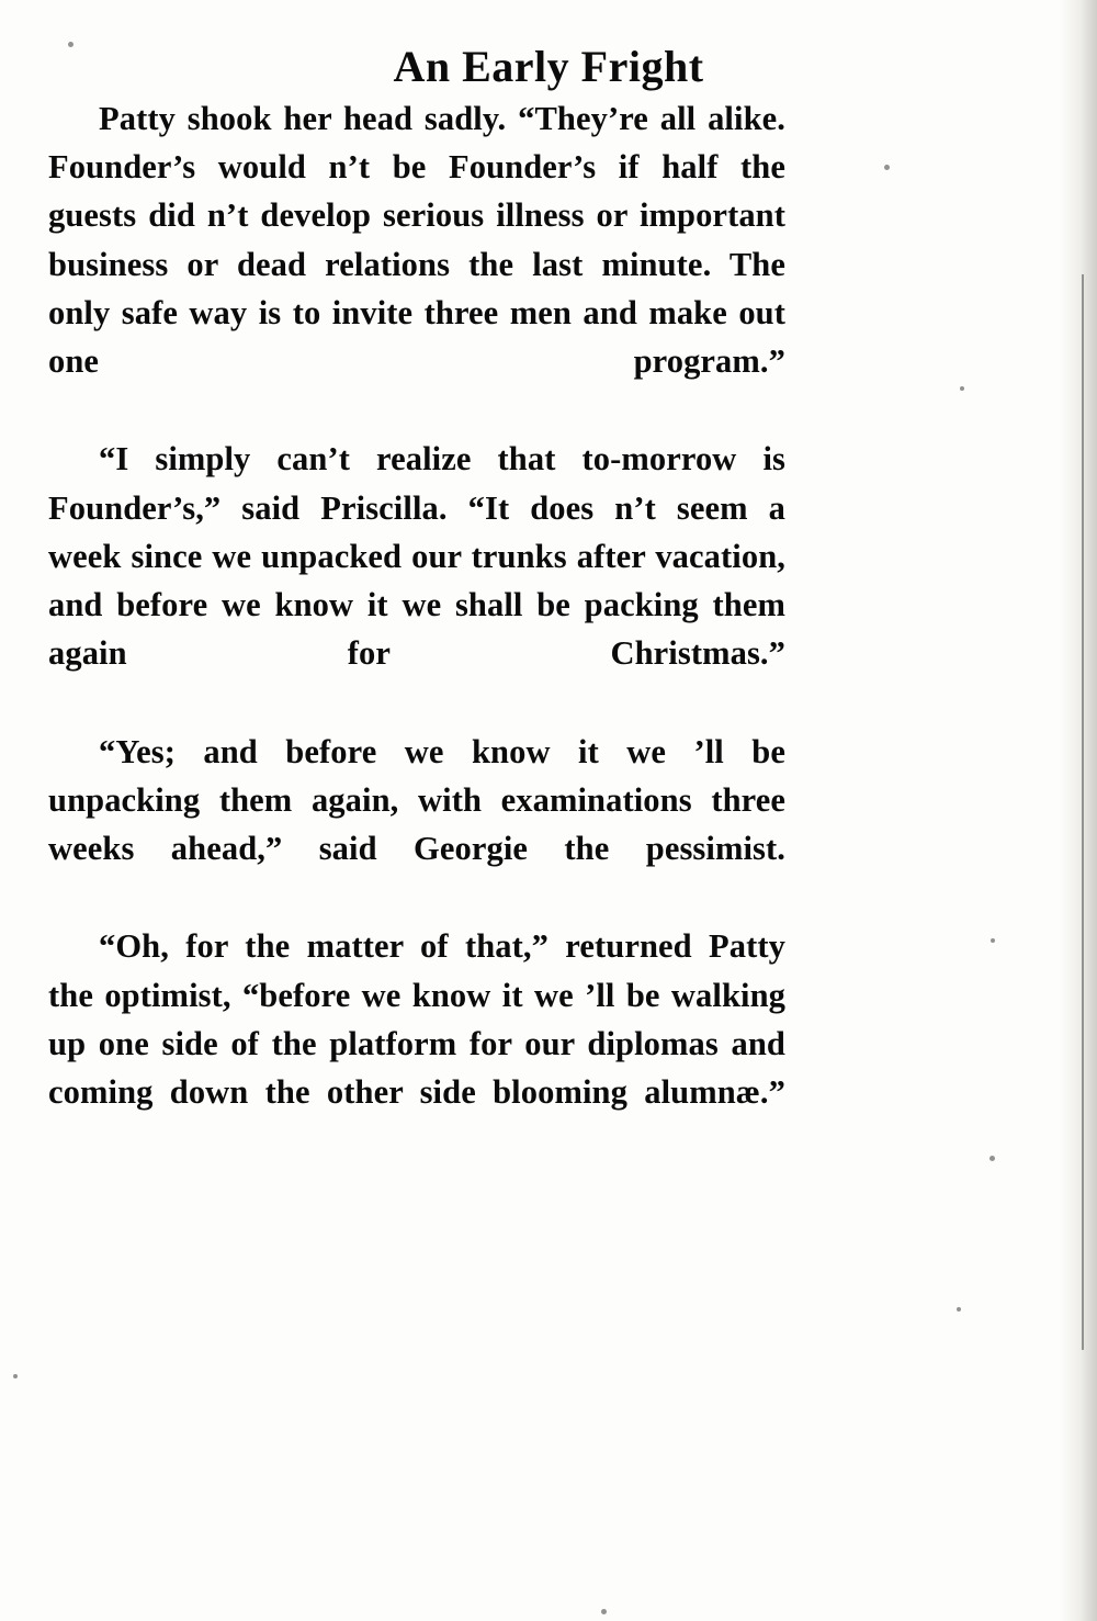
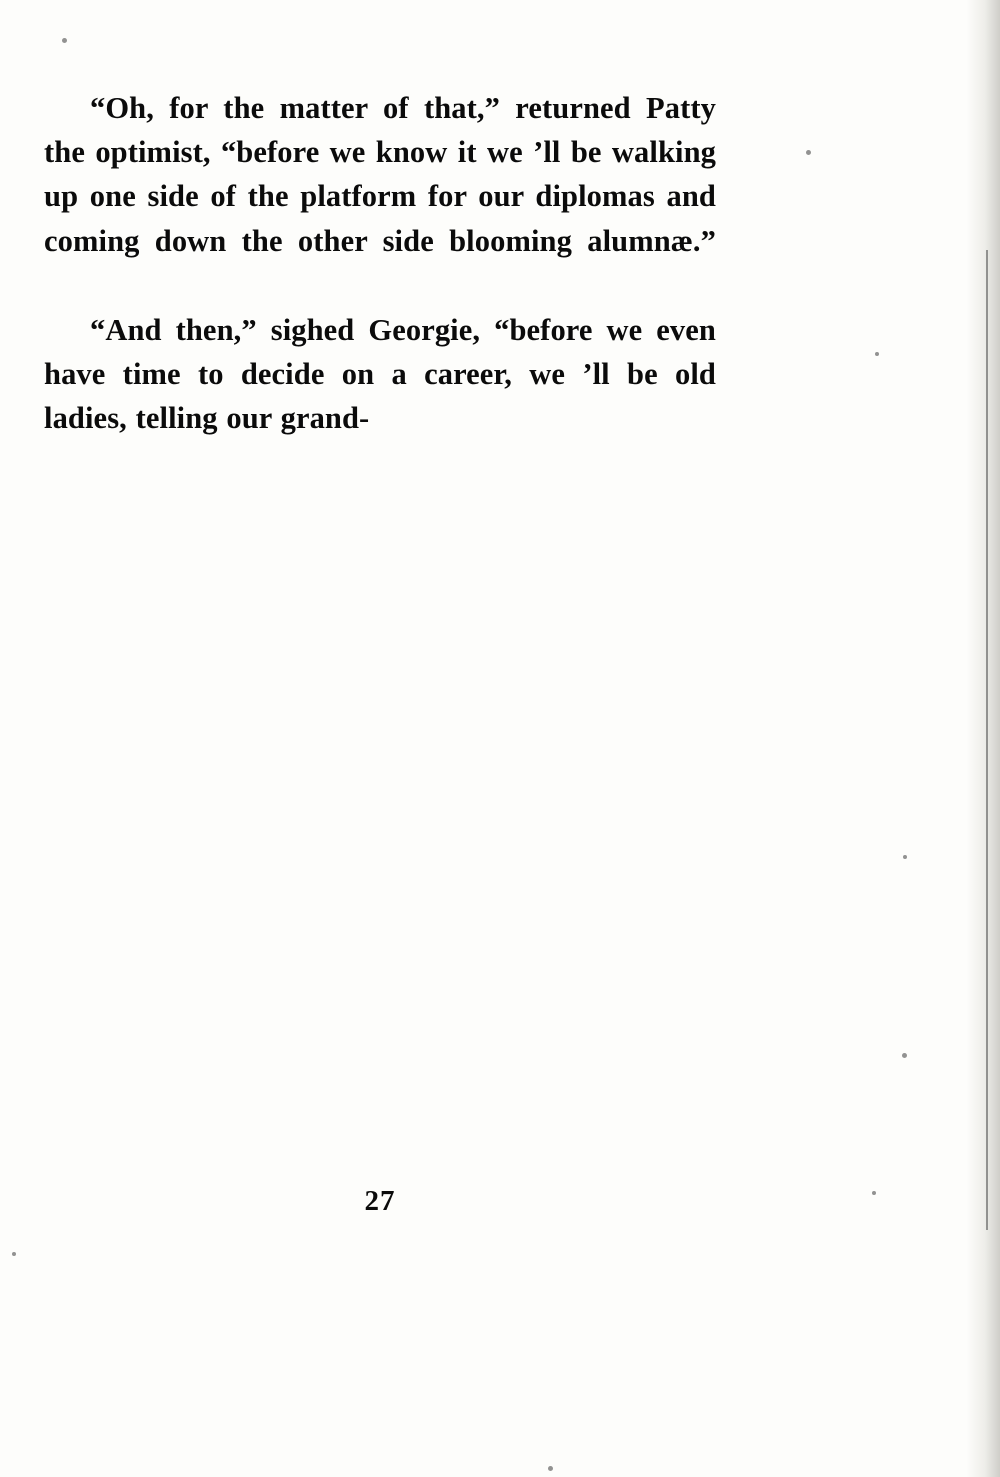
- An Early Fright
- Patty shook her head sadly. “They’re all alike. Founder’s would n’t be Founder’s if half the guests did n’t develop serious illness or important business or dead relations the last minute. The only safe way is to invite three men and make out one program.”
- “I simply can’t realize that to-morrow is Founder’s,” said Priscilla. “It does n’t seem a week since we unpacked our trunks after vacation, and before we know it we shall be packing them again for Christmas.”
- “Yes; and before we know it we ’ll be unpacking them again, with examinations three weeks ahead,” said Georgie the pessimist.
  “Oh, for the matter of that,” returned Patty the optimist, “before we know it we ’ll be walking up one side of the platform for our diplomas and coming down the other side blooming alumnæ.”
+ “And then,” sighed Georgie, “before we even have time to decide on a career, we ’ll be old ladies, telling our grand-
+ 27
